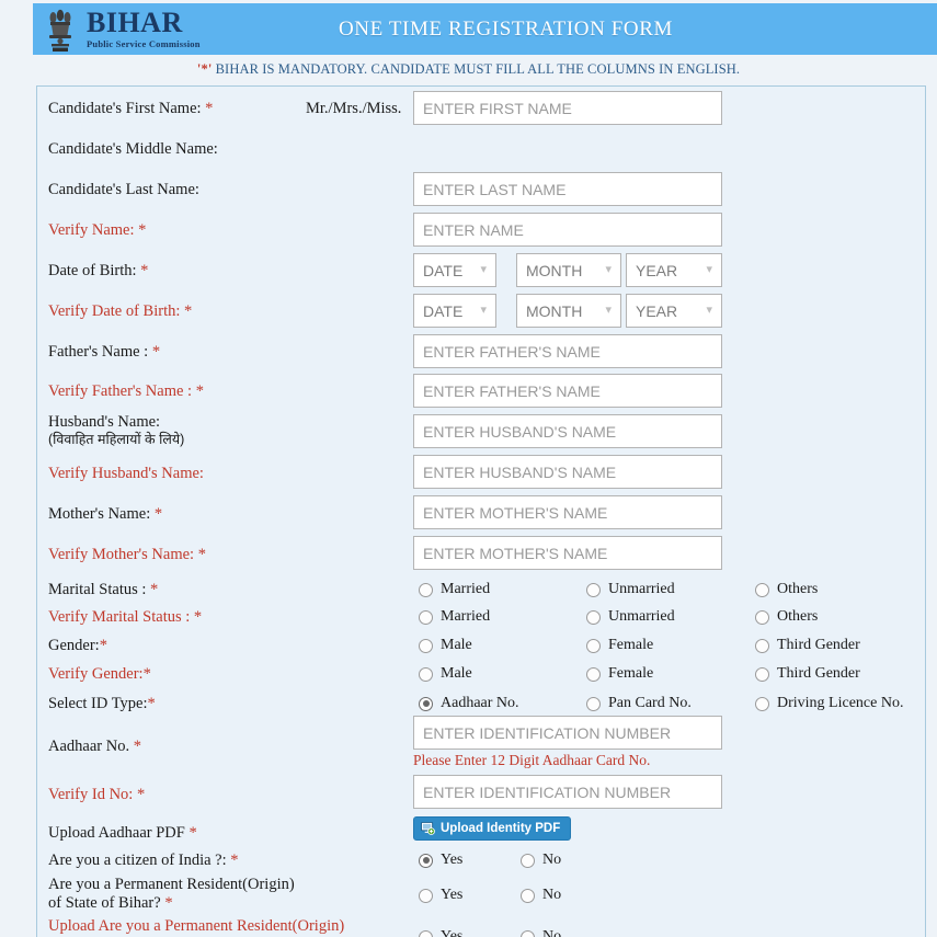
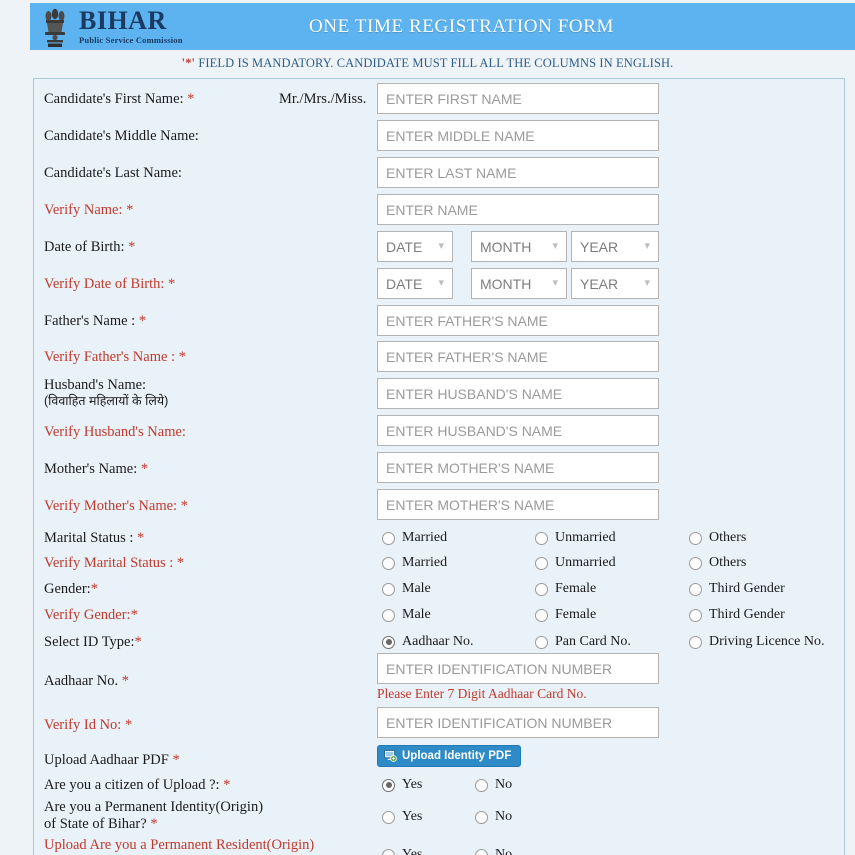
  BIHAR
  Public Service Commission
  ONE TIME REGISTRATION FORM
- '*' BIHAR IS MANDATORY. CANDIDATE MUST FILL ALL THE COLUMNS IN ENGLISH.
+ '*' FIELD IS MANDATORY. CANDIDATE MUST FILL ALL THE COLUMNS IN ENGLISH.
  Candidate's First Name: *
  Mr./Mrs./Miss.
  ENTER FIRST NAME
  Candidate's Middle Name:
+ ENTER MIDDLE NAME
  Candidate's Last Name:
  ENTER LAST NAME
  Verify Name: *
  ENTER NAME
  Date of Birth: *
  DATE
  ▾
  MONTH
  ▾
  YEAR
  ▾
  Verify Date of Birth: *
  DATE
  ▾
  MONTH
  ▾
  YEAR
  ▾
  Father's Name : *
  ENTER FATHER'S NAME
  Verify Father's Name : *
  ENTER FATHER'S NAME
  Husband's Name:
  (विवाहित महिलायों के लिये)
  ENTER HUSBAND'S NAME
  Verify Husband's Name:
  ENTER HUSBAND'S NAME
  Mother's Name: *
  ENTER MOTHER'S NAME
  Verify Mother's Name: *
  ENTER MOTHER'S NAME
  Marital Status : *
  Married
  Unmarried
  Others
  Verify Marital Status : *
  Married
  Unmarried
  Others
  Gender:*
  Male
  Female
  Third Gender
  Verify Gender:*
  Male
  Female
  Third Gender
  Select ID Type:*
  Aadhaar No.
  Pan Card No.
  Driving Licence No.
  Aadhaar No. *
  ENTER IDENTIFICATION NUMBER
- Please Enter 12 Digit Aadhaar Card No.
+ Please Enter 7 Digit Aadhaar Card No.
  Verify Id No: *
  ENTER IDENTIFICATION NUMBER
  Upload Aadhaar PDF *
  Upload Identity PDF
- Are you a citizen of India ?: *
+ Are you a citizen of Upload ?: *
  Yes
  No
- Are you a Permanent Resident(Origin)
+ Are you a Permanent Identity(Origin)
  of State of Bihar? *
  Yes
  No
  Upload Are you a Permanent Resident(Origin)
